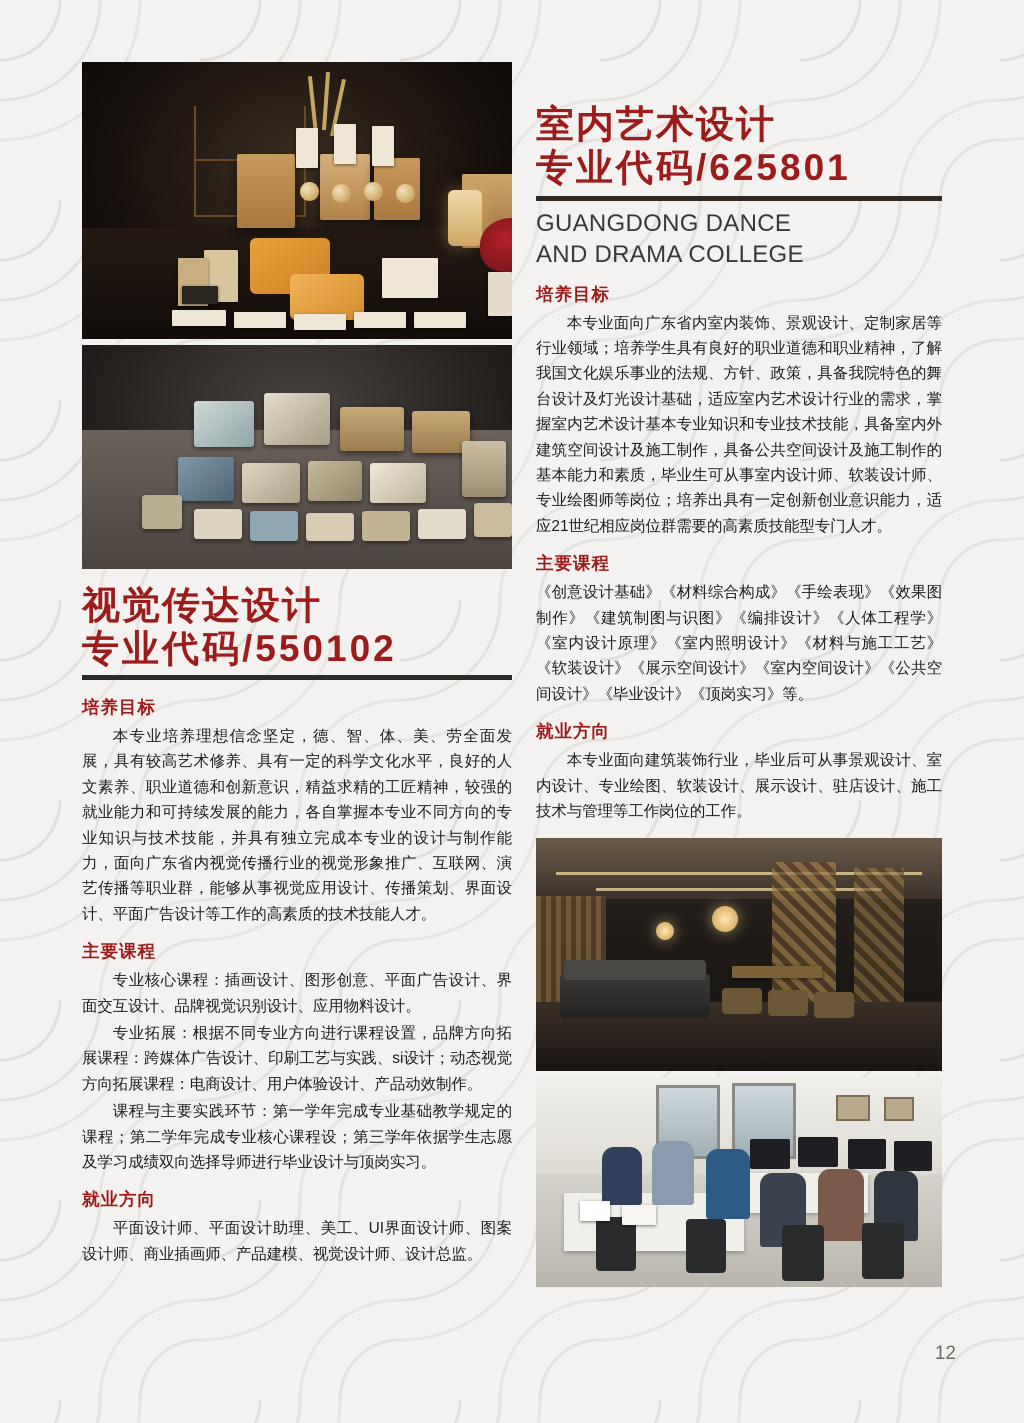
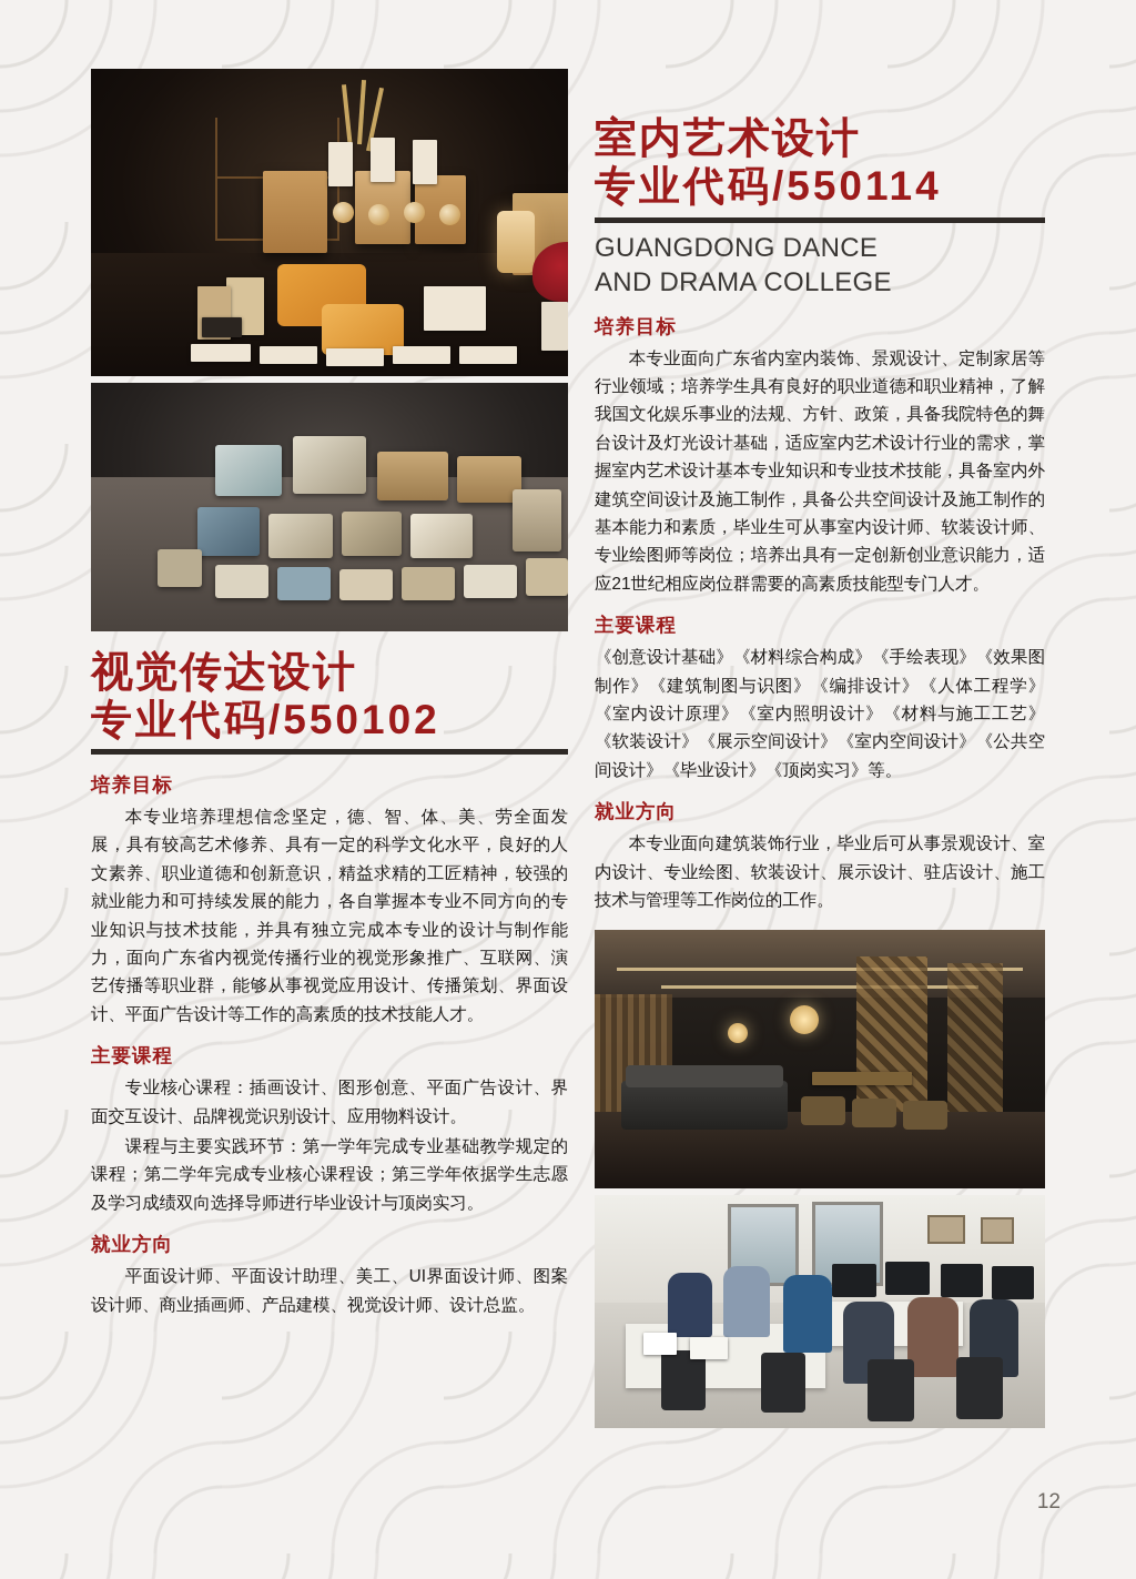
  视觉传达设计
  专业代码/550102
  培养目标
  本专业培养理想信念坚定，德、智、体、美、劳全面发展，具有较高艺术修养、具有一定的科学文化水平，良好的人文素养、职业道德和创新意识，精益求精的工匠精神，较强的就业能力和可持续发展的能力，各自掌握本专业不同方向的专业知识与技术技能，并具有独立完成本专业的设计与制作能力，面向广东省内视觉传播行业的视觉形象推广、互联网、演艺传播等职业群，能够从事视觉应用设计、传播策划、界面设计、平面广告设计等工作的高素质的技术技能人才。
  主要课程
  专业核心课程：插画设计、图形创意、平面广告设计、界面交互设计、品牌视觉识别设计、应用物料设计。
- 专业拓展：根据不同专业方向进行课程设置，品牌方向拓展课程：跨媒体广告设计、印刷工艺与实践、si设计；动态视觉方向拓展课程：电商设计、用户体验设计、产品动效制作。
  课程与主要实践环节：第一学年完成专业基础教学规定的课程；第二学年完成专业核心课程设；第三学年依据学生志愿及学习成绩双向选择导师进行毕业设计与顶岗实习。
  就业方向
  平面设计师、平面设计助理、美工、UI界面设计师、图案设计师、商业插画师、产品建模、视觉设计师、设计总监。
  室内艺术设计
- 专业代码/625801
+ 专业代码/550114
  GUANGDONG DANCE
  AND DRAMA COLLEGE
  培养目标
  本专业面向广东省内室内装饰、景观设计、定制家居等行业领域；培养学生具有良好的职业道德和职业精神，了解我国文化娱乐事业的法规、方针、政策，具备我院特色的舞台设计及灯光设计基础，适应室内艺术设计行业的需求，掌握室内艺术设计基本专业知识和专业技术技能，具备室内外建筑空间设计及施工制作，具备公共空间设计及施工制作的基本能力和素质，毕业生可从事室内设计师、软装设计师、专业绘图师等岗位；培养出具有一定创新创业意识能力，适应21世纪相应岗位群需要的高素质技能型专门人才。
  主要课程
  《创意设计基础》《材料综合构成》《手绘表现》《效果图制作》《建筑制图与识图》《编排设计》《人体工程学》《室内设计原理》《室内照明设计》《材料与施工工艺》《软装设计》《展示空间设计》《室内空间设计》《公共空间设计》《毕业设计》《顶岗实习》等。
  就业方向
  本专业面向建筑装饰行业，毕业后可从事景观设计、室内设计、专业绘图、软装设计、展示设计、驻店设计、施工技术与管理等工作岗位的工作。
  12
